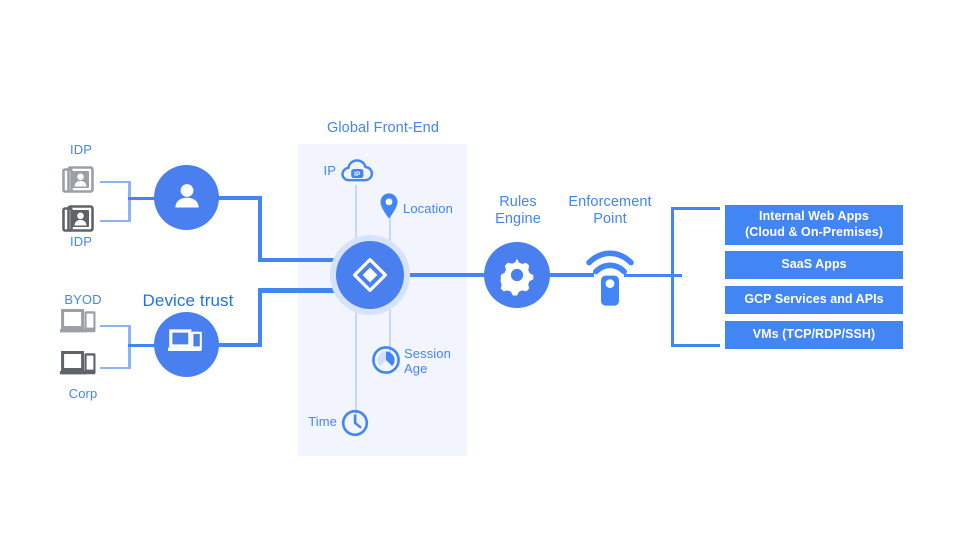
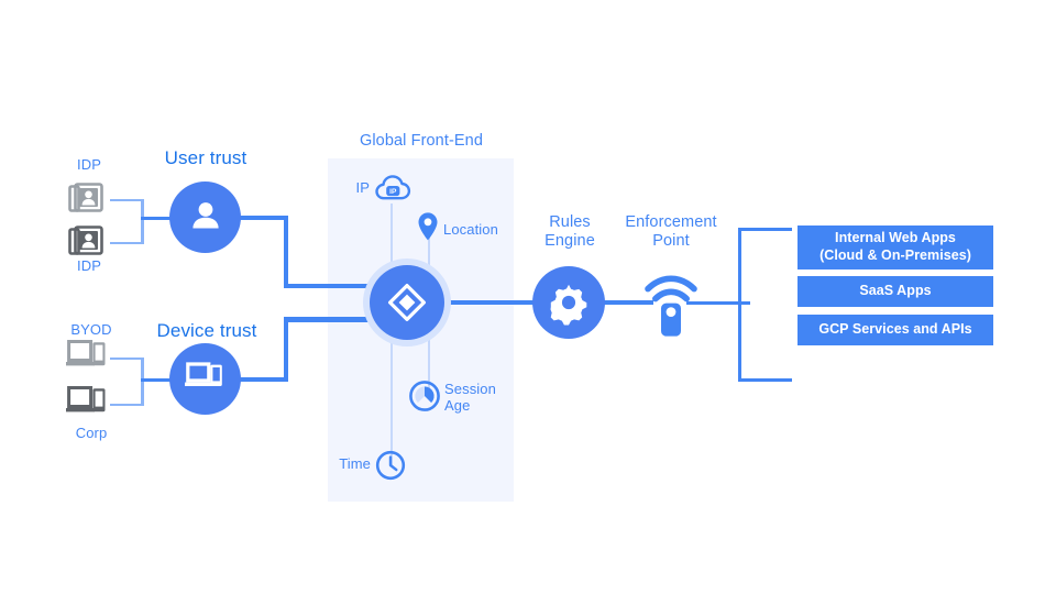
  IDP
  IDP
  BYOD
  Corp
+ User trust
  Device trust
  Global Front-End
  IP
  Location
  Session
  Age
  Time
  Rules
  Engine
  Enforcement
  Point
  Internal Web Apps
  (Cloud & On-Premises)
  SaaS Apps
  GCP Services and APIs
- VMs (TCP/RDP/SSH)
